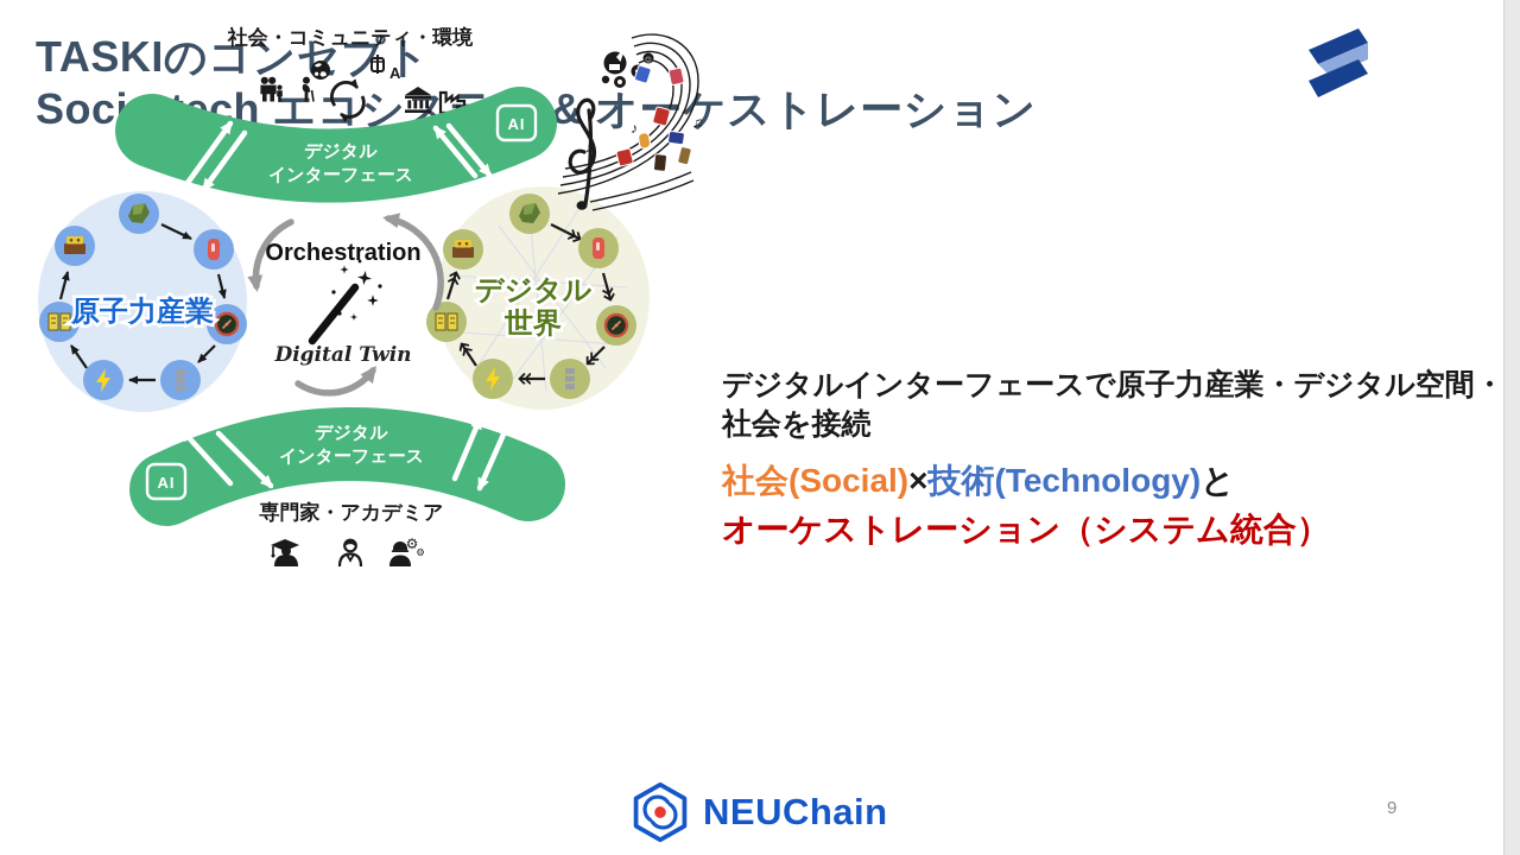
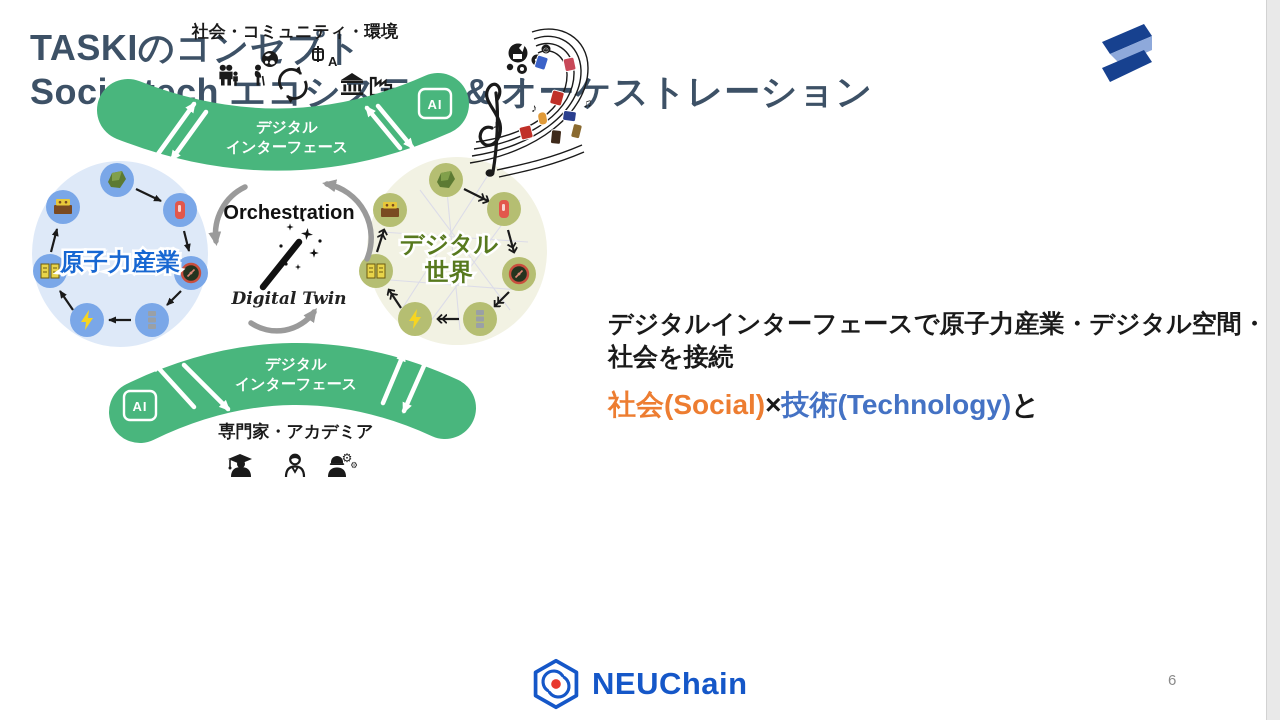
  TASKIのコンセプト
  Socich エコシス & オケストレーション
  社会・コミュニティ・環境
  A
  原子力産業
  デジタル
  世界
  デジタル
  インターフェース
  AI
  デジタル
  インターフェース
  AI
  Orchestration
  Digital Twin
  専門家・アカデミア
  ⚙
  ⚙
  ☺
  ♪
  ♫
  ♪
  デジタルインターフェースで原子力産業・デジタル空間・社会を接続
  社会(Social)×技術(Technology)と
- オーケストレーション（システム統合）
  NEUChain
- 9
+ 6
